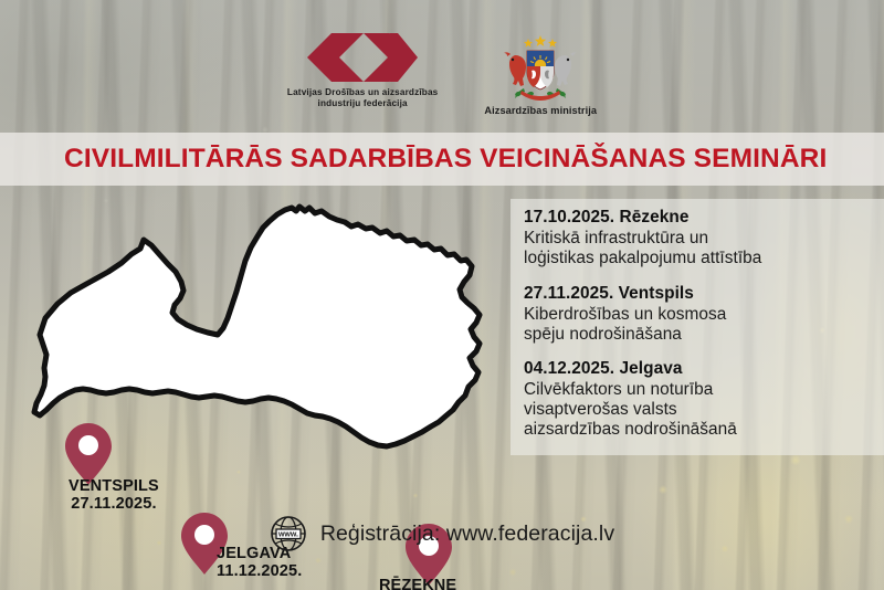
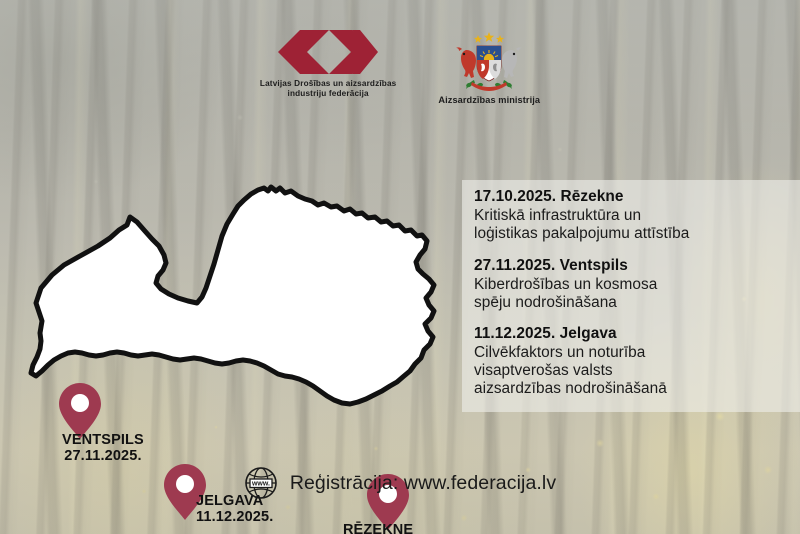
  Latvijas Drošības un aizsardzības
  industriju federācija
  Aizsardzības ministrija
- CIVILMILITĀRĀS SADARBĪBAS VEICINĀŠANAS SEMINĀRI
  VENTSPILS
  27.11.2025.
  JELGAVA
  11.12.2025.
  RĒZEKNE
  17.10.2025. Rēzekne
  Kritiskā infrastruktūra un
  loģistikas pakalpojumu attīstība
  27.11.2025. Ventspils
  Kiberdrošības un kosmosa
  spēju nodrošināšana
- 04.12.2025. Jelgava
+ 11.12.2025. Jelgava
  Cilvēkfaktors un noturība
  visaptverošas valsts
  aizsardzības nodrošināšanā
  Reģistrācija: www.federacija.lv
